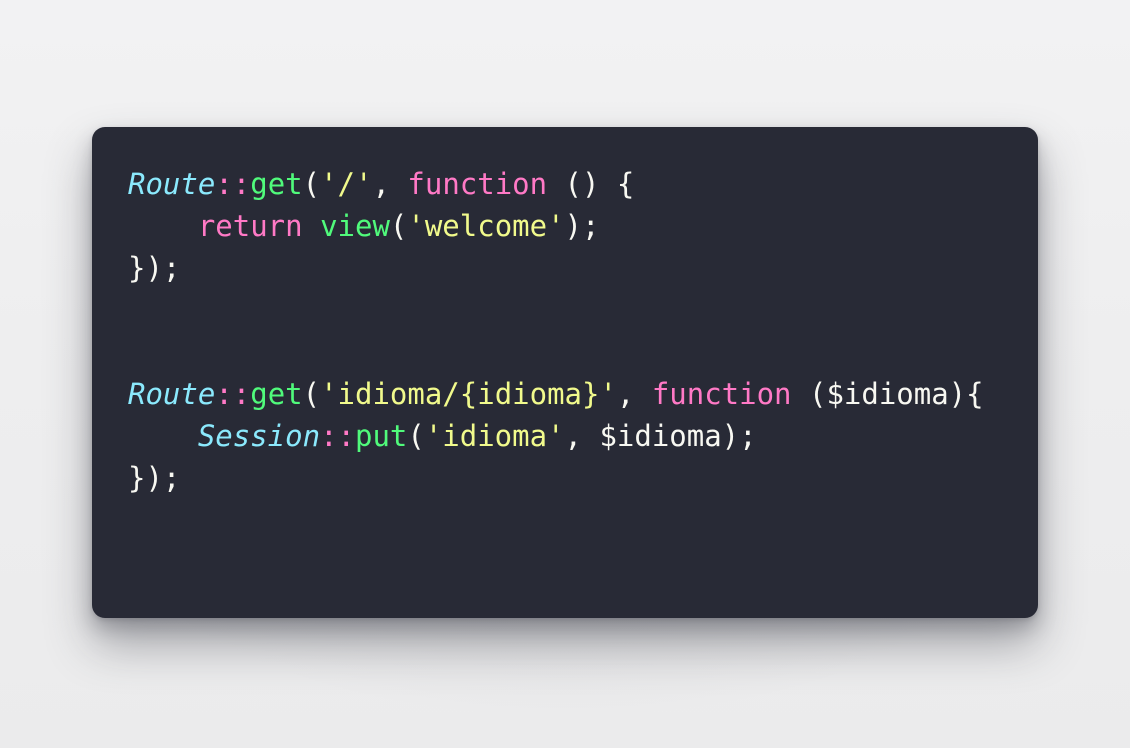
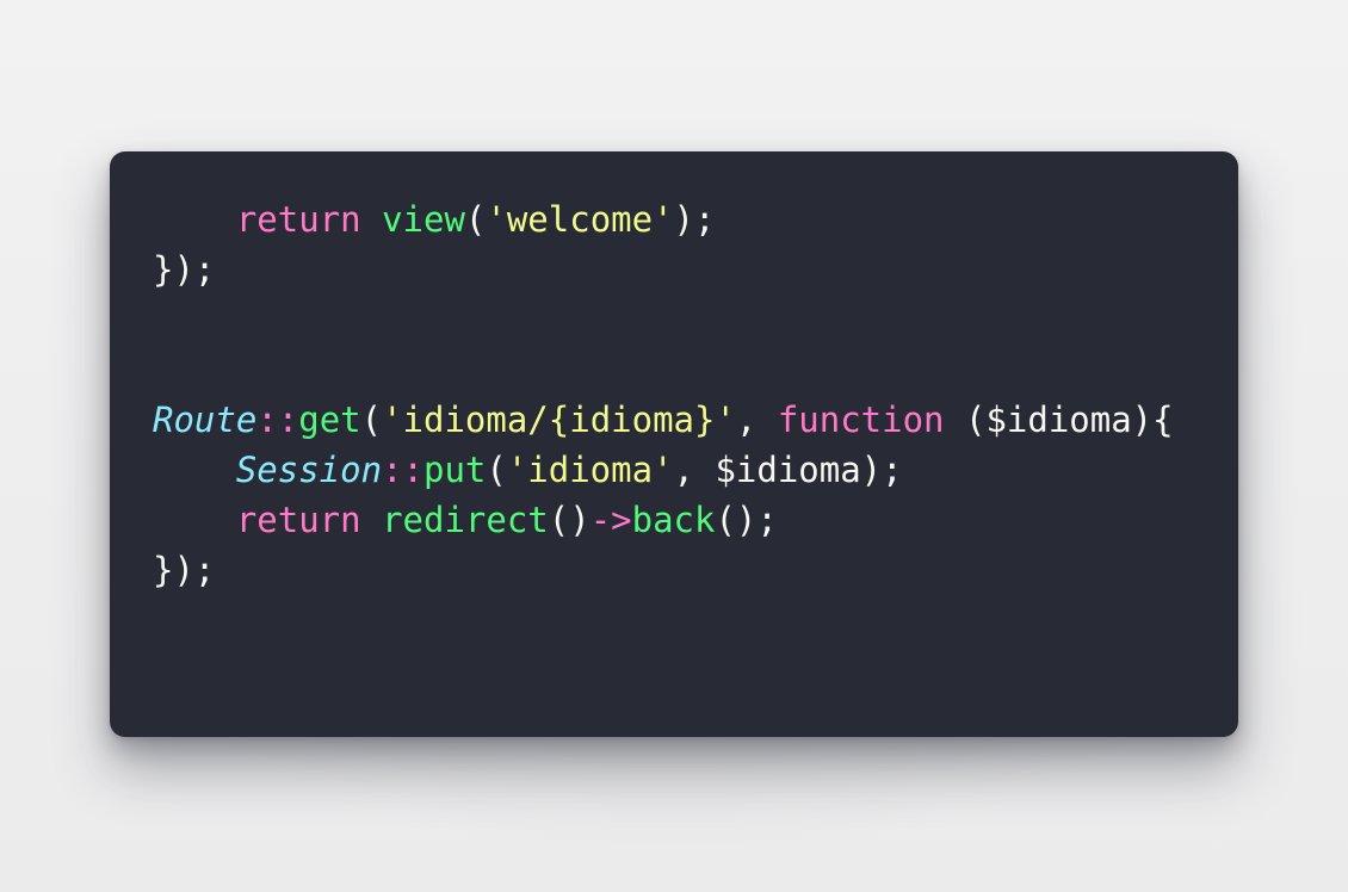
- Route::get('/', function () {
  return view('welcome');
  });
  Route::get('idioma/{idioma}', function ($idioma){
  Session::put('idioma', $idioma);
+ return redirect()->back();
  });
